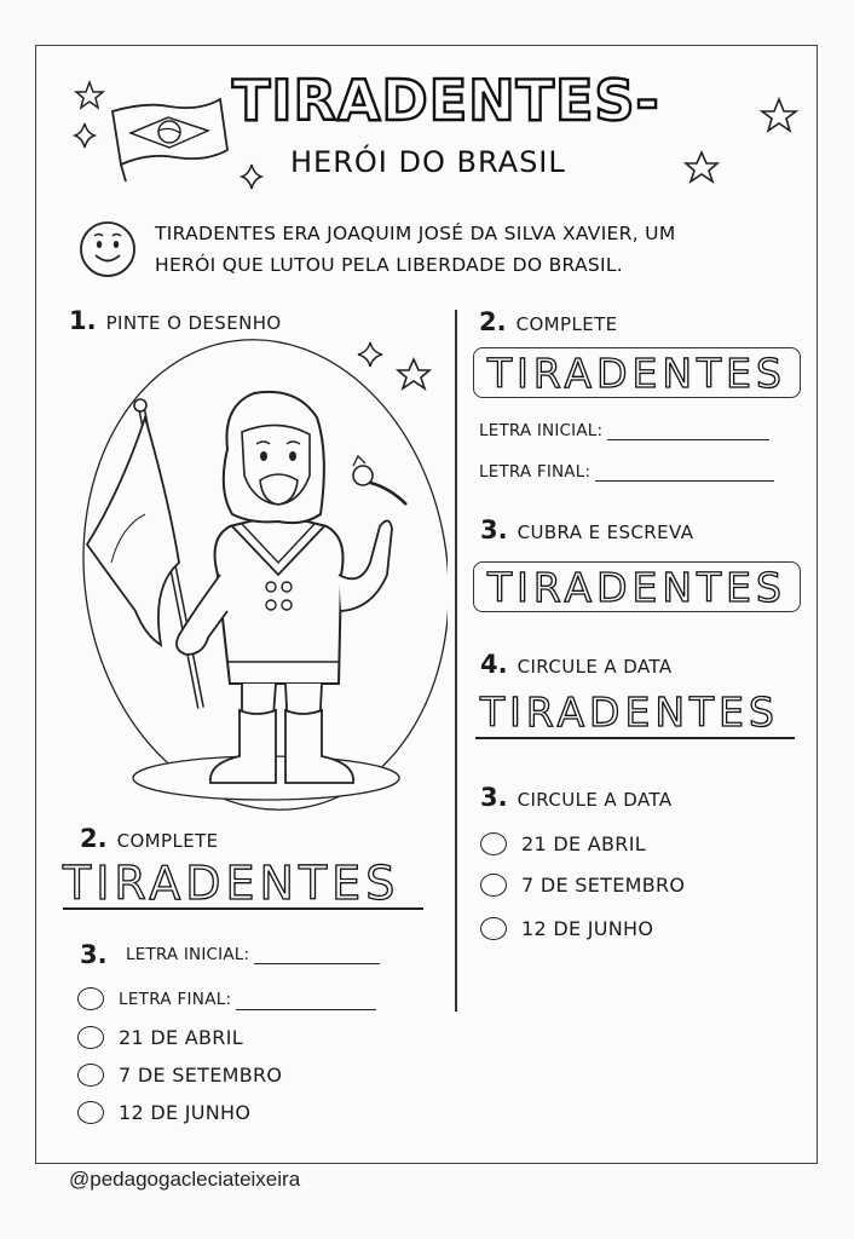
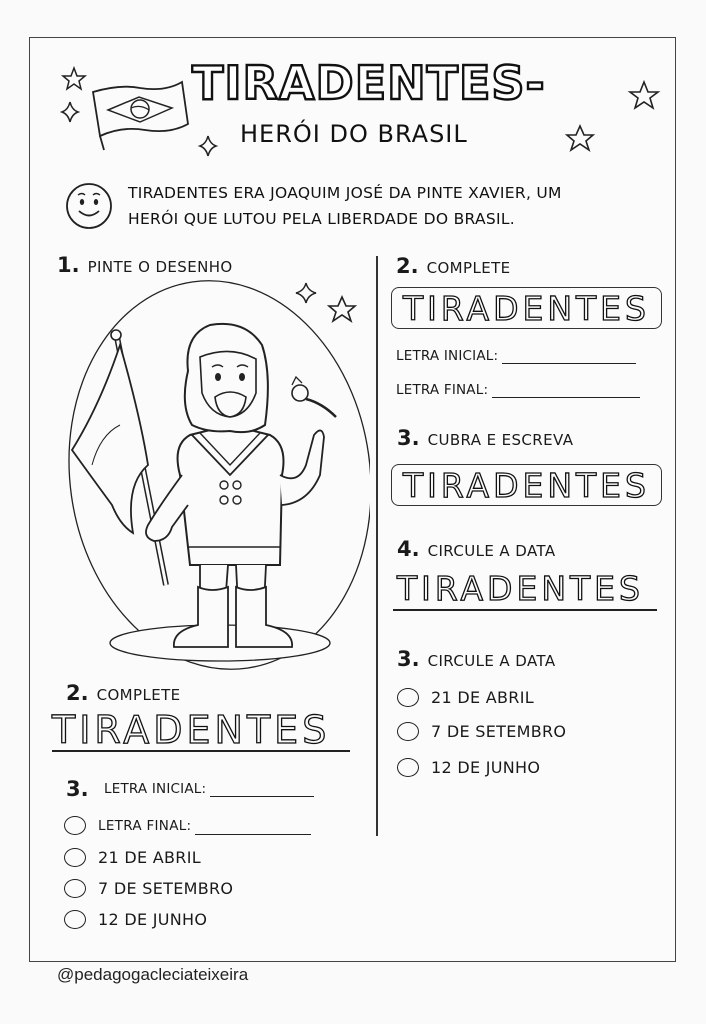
  TIRADENTES-
  HERÓI DO BRASIL
- TIRADENTES ERA JOAQUIM JOSÉ DA SILVA XAVIER, UM
+ TIRADENTES ERA JOAQUIM JOSÉ DA PINTE XAVIER, UM
  HERÓI QUE LUTOU PELA LIBERDADE DO BRASIL.
  1.
  PINTE O DESENHO
  2.
  COMPLETE
  TIRADENTES
  3.
  LETRA INICIAL:
  LETRA FINAL:
  21 DE ABRIL
  7 DE SETEMBRO
  12 DE JUNHO
  2.
  COMPLETE
  TIRADENTES
  LETRA INICIAL:
  LETRA FINAL:
  3.
  CUBRA E ESCREVA
  TIRADENTES
  4.
  CIRCULE A DATA
  TIRADENTES
  3.
  CIRCULE A DATA
  21 DE ABRIL
  7 DE SETEMBRO
  12 DE JUNHO
  @pedagogacleciateixeira
